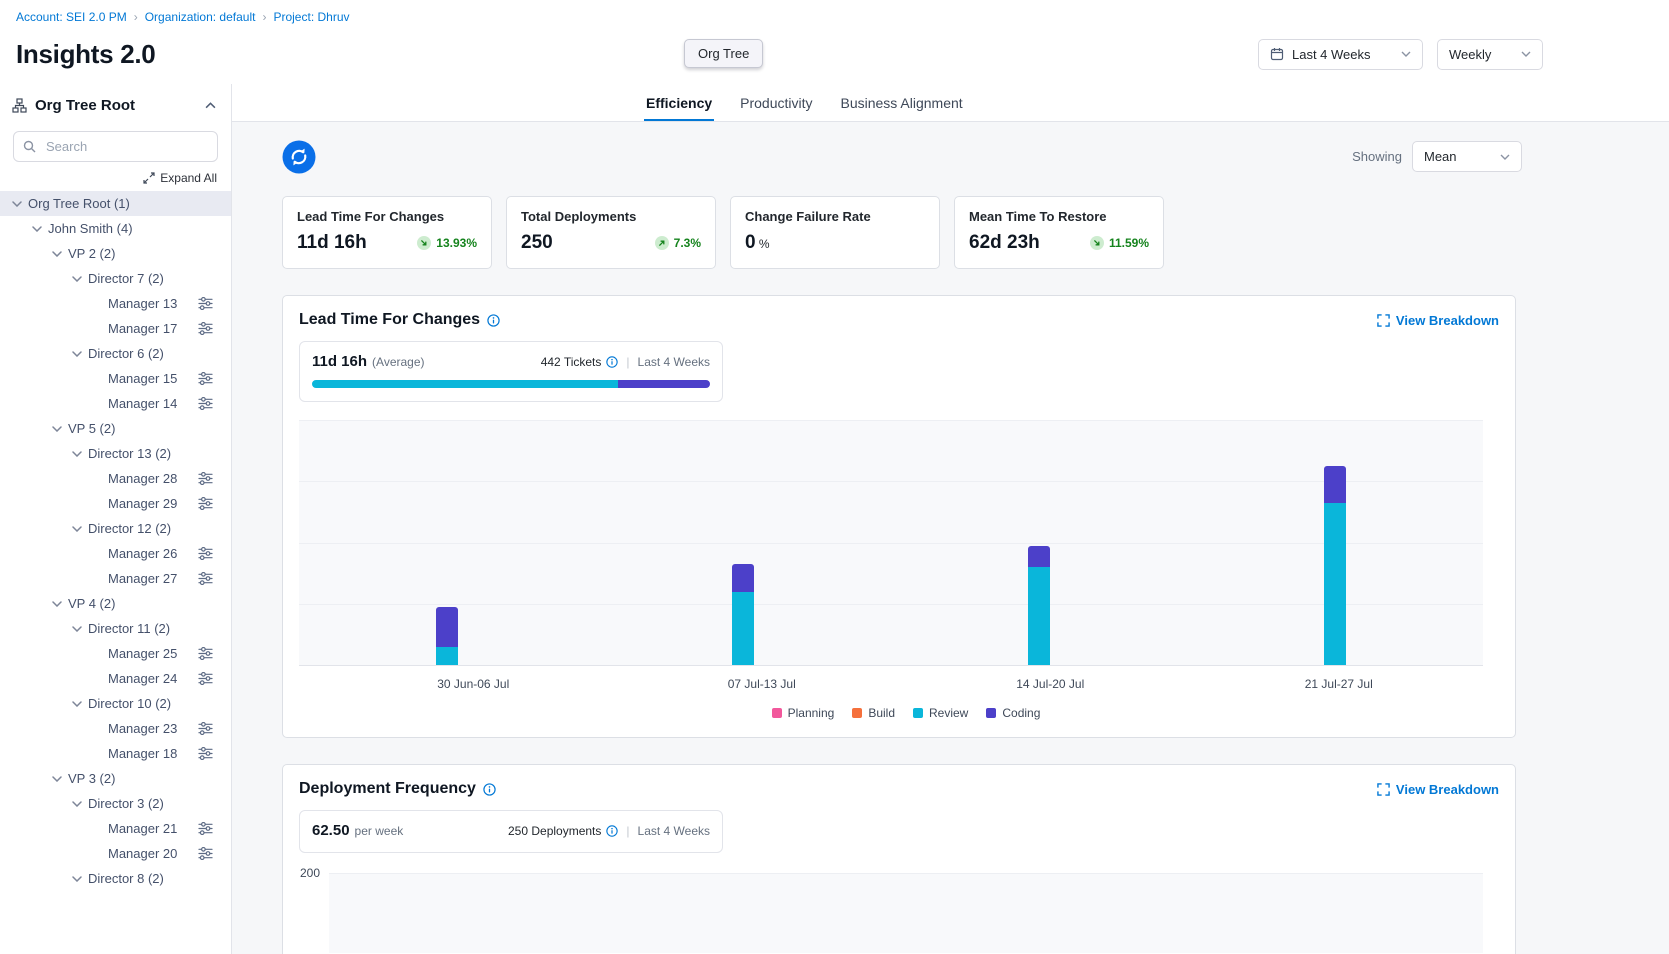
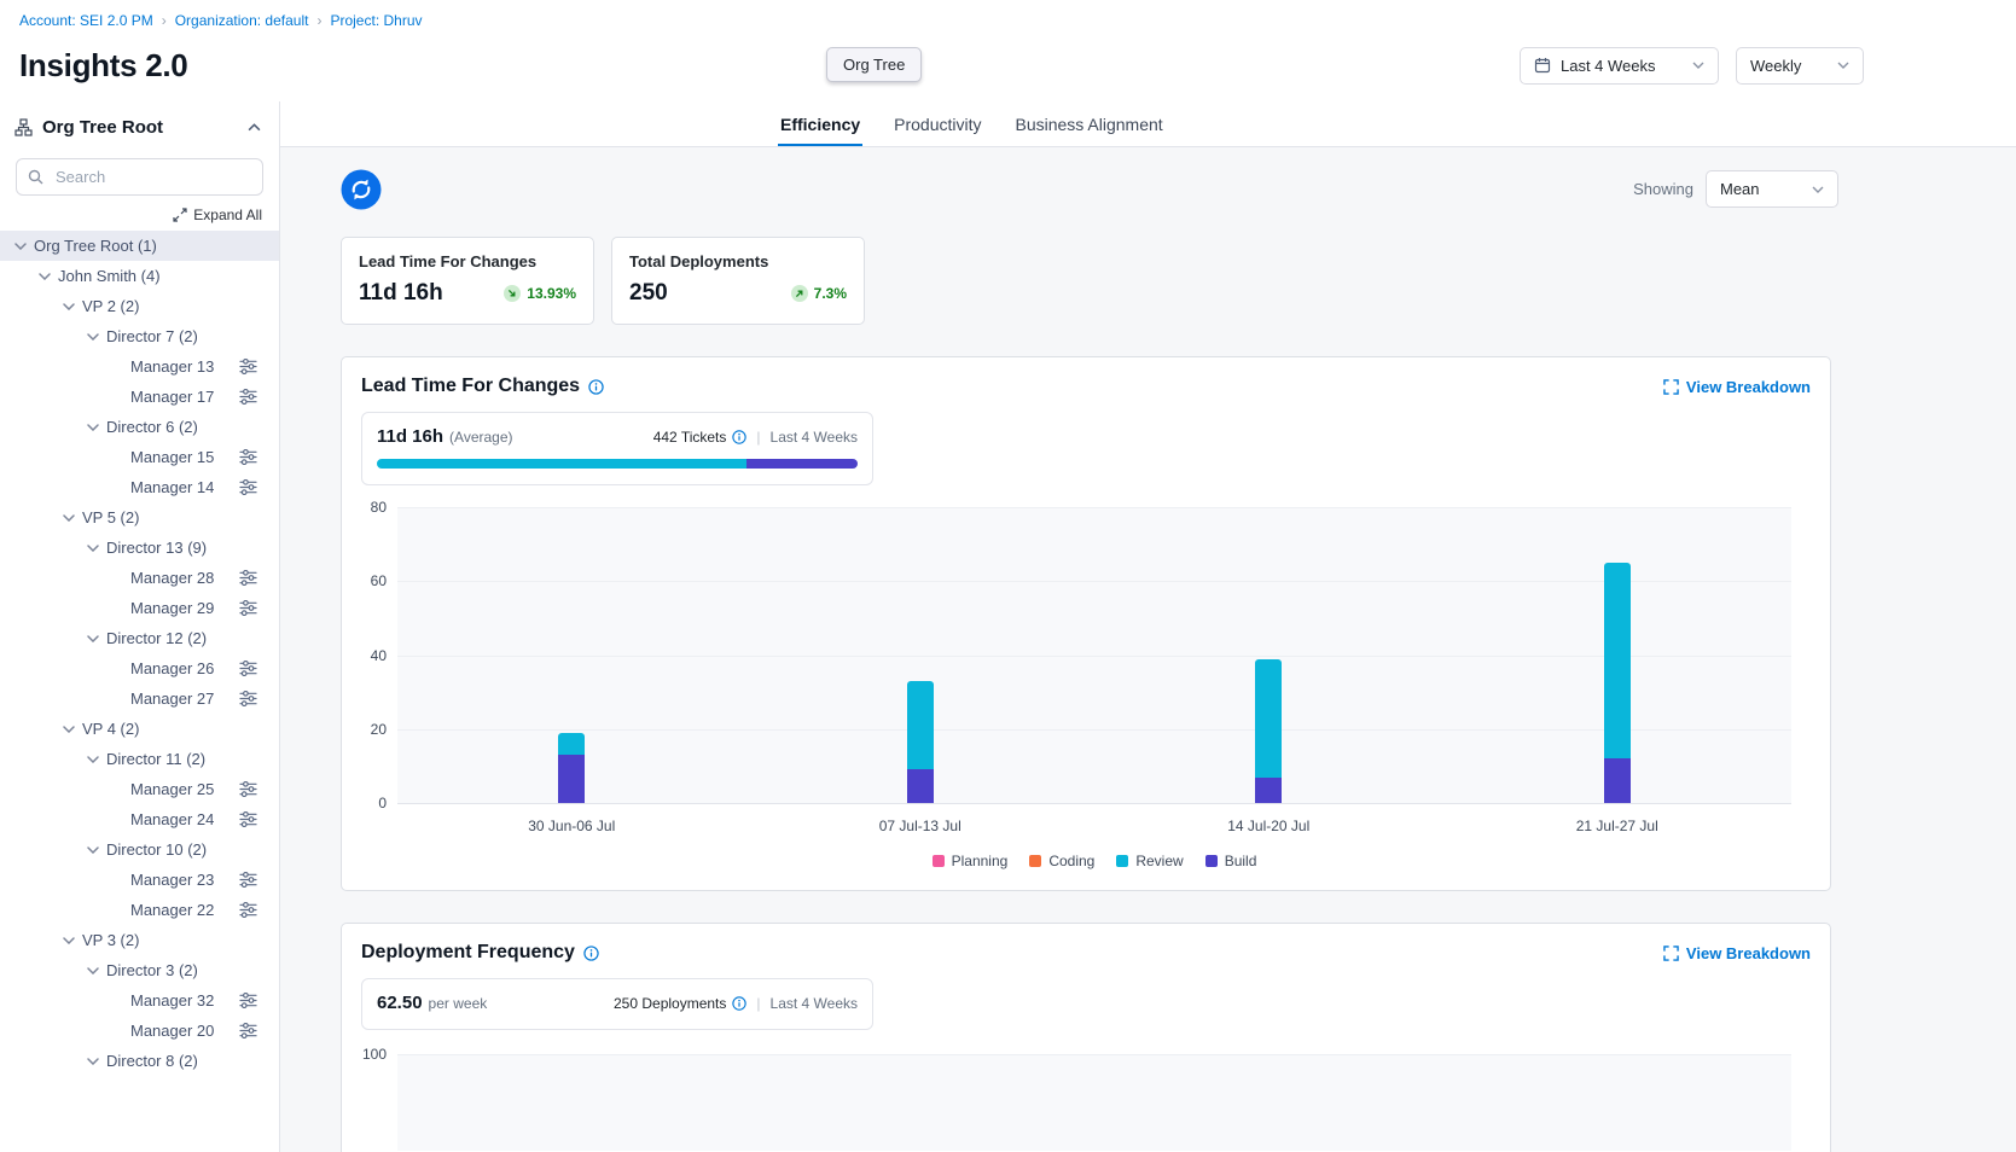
  Account: SEI 2.0 PM
  ›
  Organization: default
  ›
  Project: Dhruv
  Insights 2.0
  Org Tree
  Last 4 Weeks
  Weekly
  Org Tree Root
  Search
  Expand All
  Org Tree Root (1)
  John Smith (4)
  VP 2 (2)
  Director 7 (2)
  Manager 13
  Manager 17
  Director 6 (2)
  Manager 15
  Manager 14
  VP 5 (2)
- Director 13 (2)
+ Director 13 (9)
  Manager 28
  Manager 29
  Director 12 (2)
  Manager 26
  Manager 27
  VP 4 (2)
  Director 11 (2)
  Manager 25
  Manager 24
  Director 10 (2)
  Manager 23
- Manager 18
+ Manager 22
  VP 3 (2)
  Director 3 (2)
- Manager 21
+ Manager 32
  Manager 20
  Director 8 (2)
  Efficiency
  Productivity
  Business Alignment
  Showing
  Mean
  Lead Time For Changes
  11d 16h
  13.93%
  Total Deployments
  250
  7.3%
- Change Failure Rate
- 0 %
- Mean Time To Restore
- 62d 23h
- 11.59%
  Lead Time For Changes
  View Breakdown
  11d 16h
  (Average)
  442 Tickets
  |
  Last 4 Weeks
+ 80
+ 60
+ 40
+ 20
+ 0
  30 Jun-06 Jul
  07 Jul-13 Jul
  14 Jul-20 Jul
  21 Jul-27 Jul
  Planning
- Build
+ Coding
  Review
- Coding
+ Build
  Deployment Frequency
  View Breakdown
  62.50
  per week
  250 Deployments
  |
  Last 4 Weeks
- 200
+ 100
